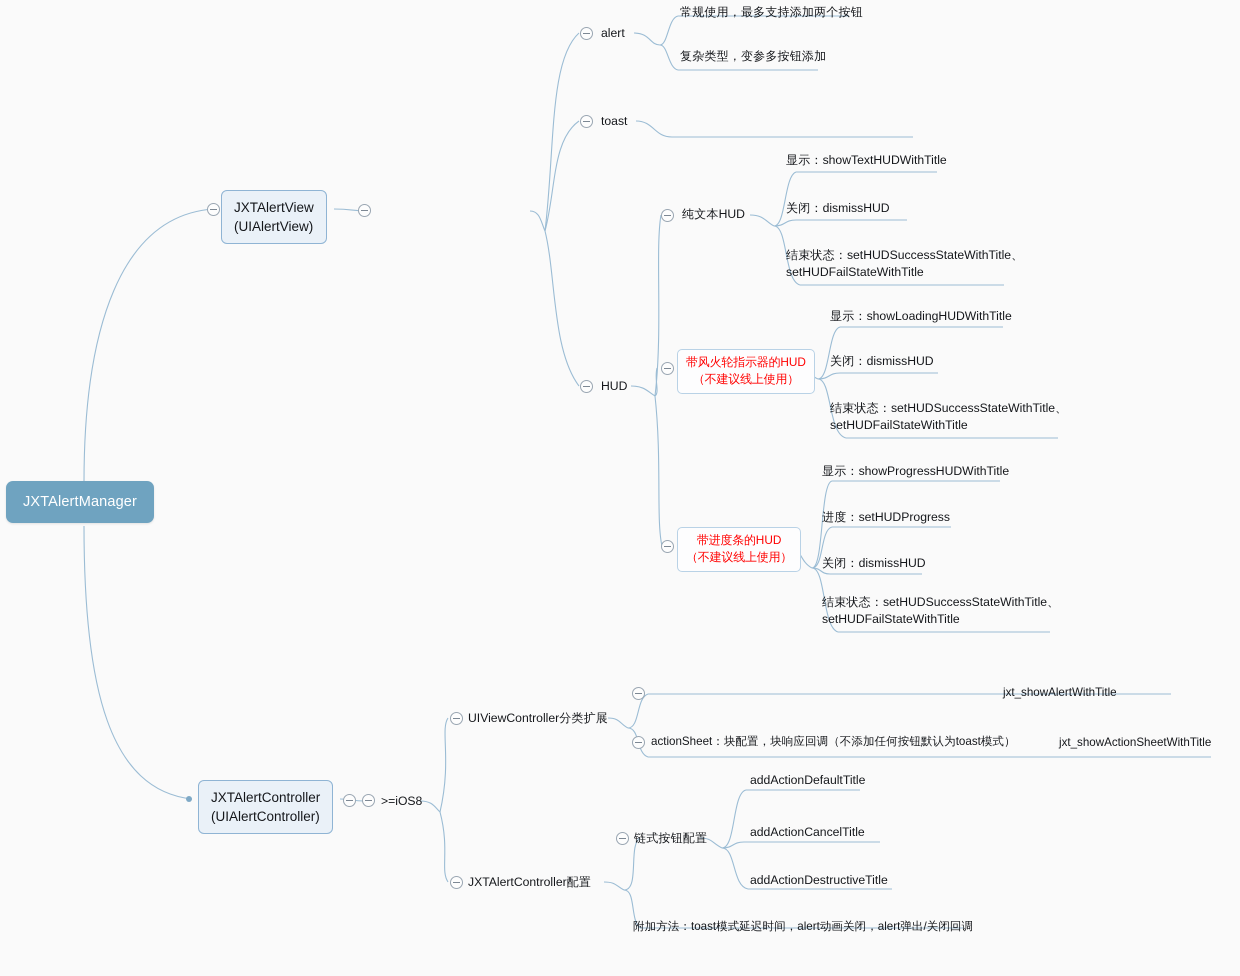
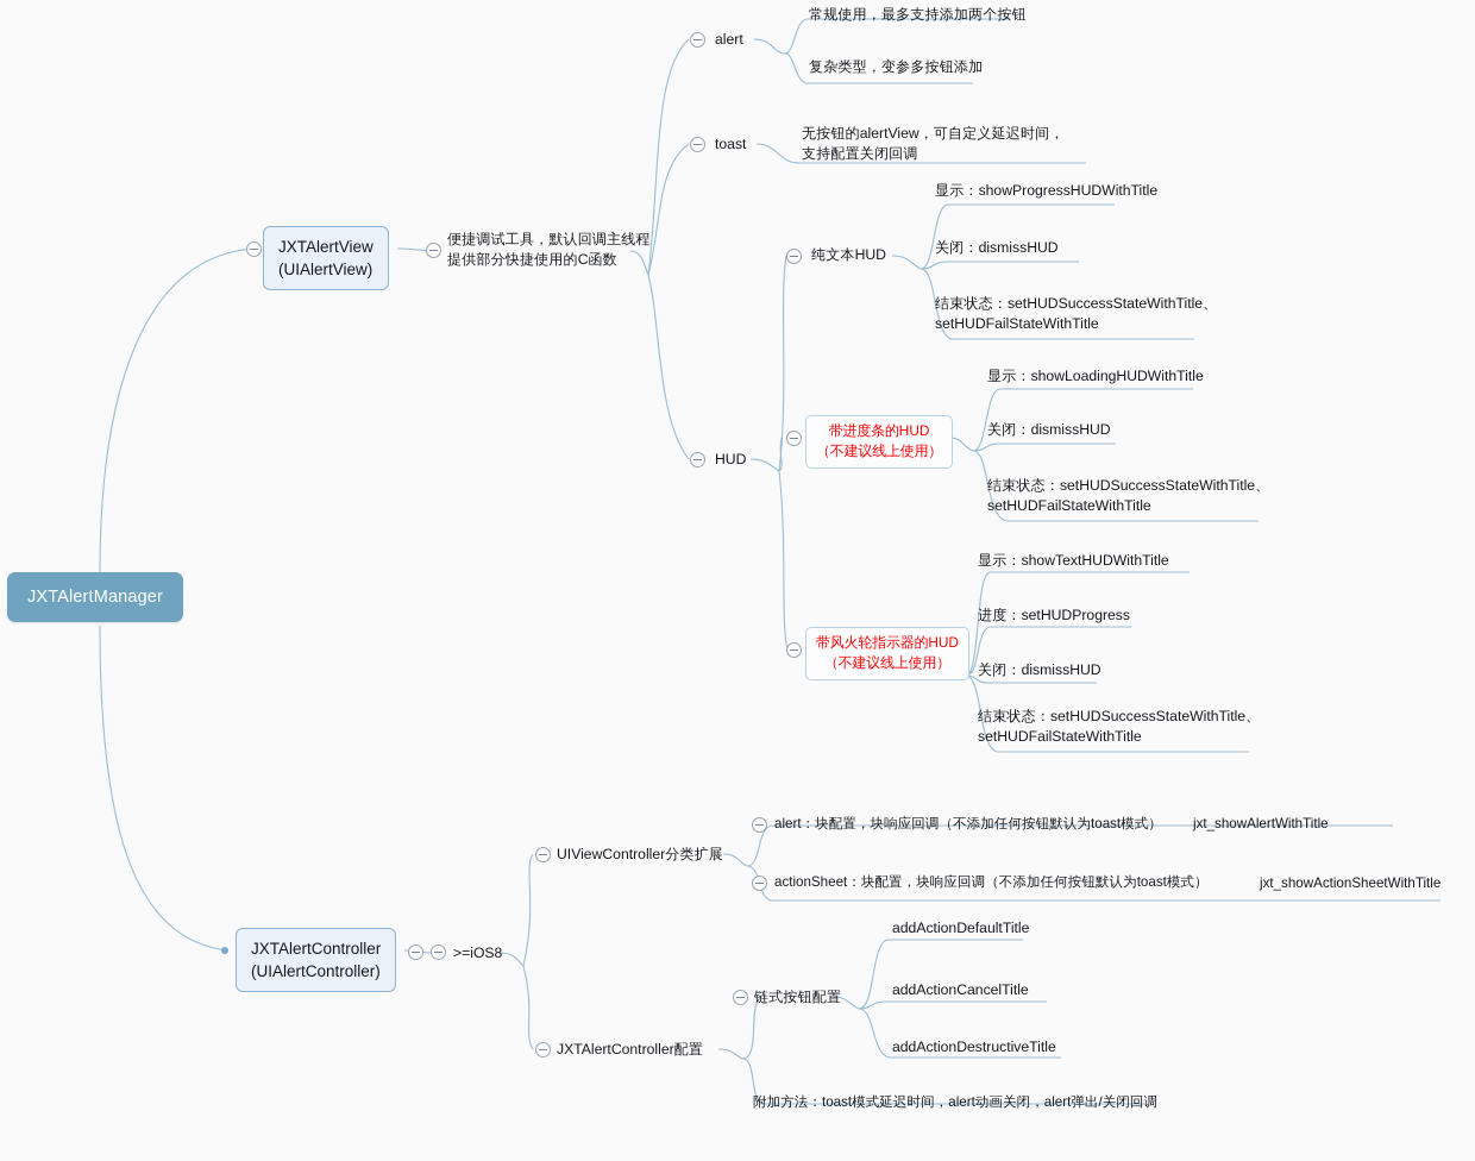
  JXTAlertManager
  JXTAlertView
  (UIAlertView)
+ 便捷调试工具，默认回调主线程
+ 提供部分快捷使用的C函数
  alert
  常规使用，最多支持添加两个按钮
  复杂类型，变参多按钮添加
  toast
+ 无按钮的alertView，可自定义延迟时间，
+ 支持配置关闭回调
  HUD
  纯文本HUD
- 显示：showTextHUDWithTitle
+ 显示：showProgressHUDWithTitle
  关闭：dismissHUD
  结束状态：setHUDSuccessStateWithTitle、
  setHUDFailStateWithTitle
- 带风火轮指示器的HUD
+ 带进度条的HUD
  （不建议线上使用）
  显示：showLoadingHUDWithTitle
  关闭：dismissHUD
  结束状态：setHUDSuccessStateWithTitle、
  setHUDFailStateWithTitle
- 带进度条的HUD
+ 带风火轮指示器的HUD
  （不建议线上使用）
- 显示：showProgressHUDWithTitle
+ 显示：showTextHUDWithTitle
  进度：setHUDProgress
  关闭：dismissHUD
  结束状态：setHUDSuccessStateWithTitle、
  setHUDFailStateWithTitle
  JXTAlertController
  (UIAlertController)
  >=iOS8
  UIViewController分类扩展
+ alert：块配置，块响应回调（不添加任何按钮默认为toast模式）
  jxt_showAlertWithTitle
  actionSheet：块配置，块响应回调（不添加任何按钮默认为toast模式）
  jxt_showActionSheetWithTitle
  JXTAlertController配置
  链式按钮配置
  addActionDefaultTitle
  addActionCancelTitle
  addActionDestructiveTitle
  附加方法：toast模式延迟时间，alert动画关闭，alert弹出/关闭回调
